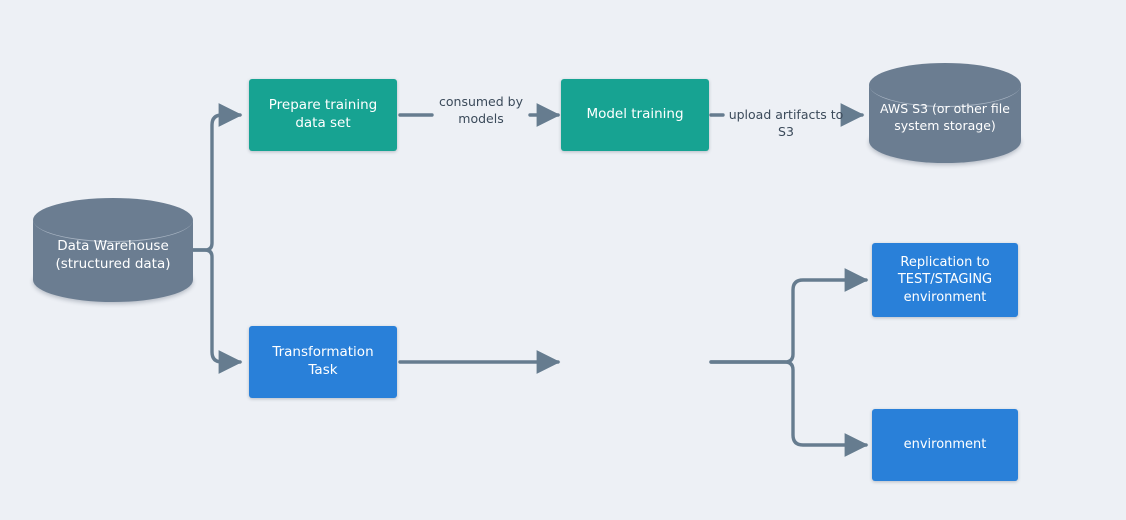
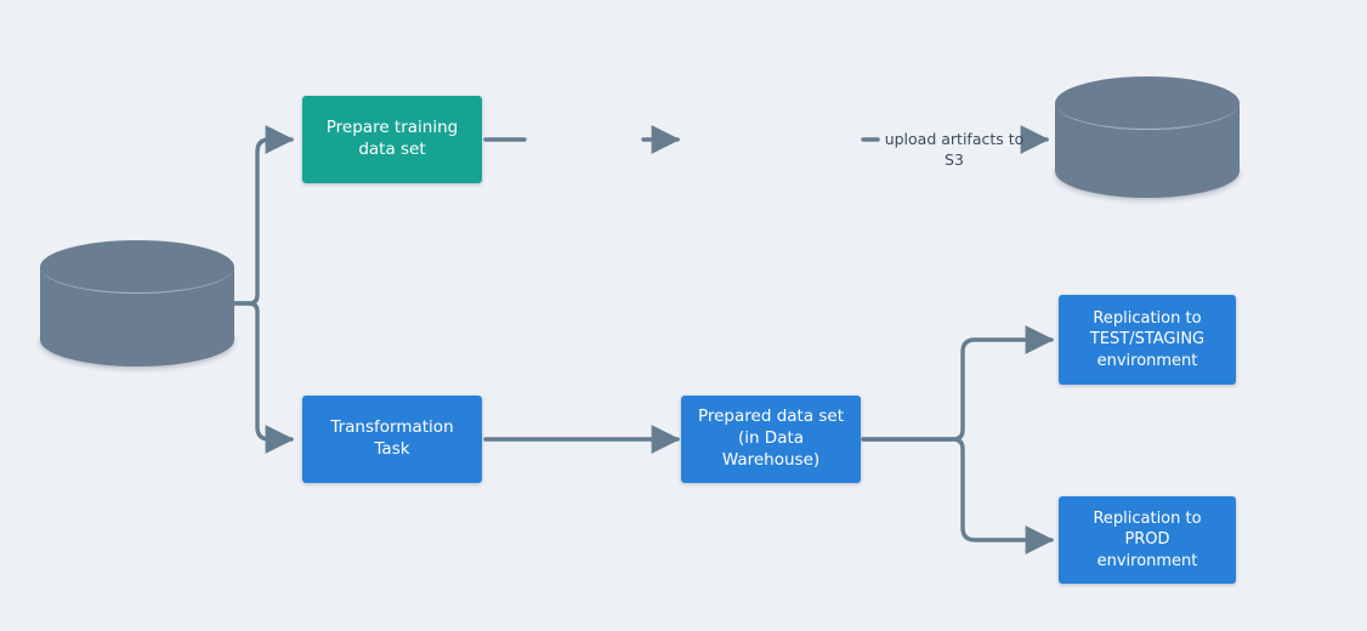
- Data Warehouse (structured data)
  Prepare training data set
- Model training
- AWS S3 (or other file system storage)
  Transformation Task
+ Prepared data set
+ (in Data Warehouse)
  Replication to
  TEST/STAGING
  environment
+ Replication to PROD
  environment
- consumed by
- models
  upload artifacts to S3
